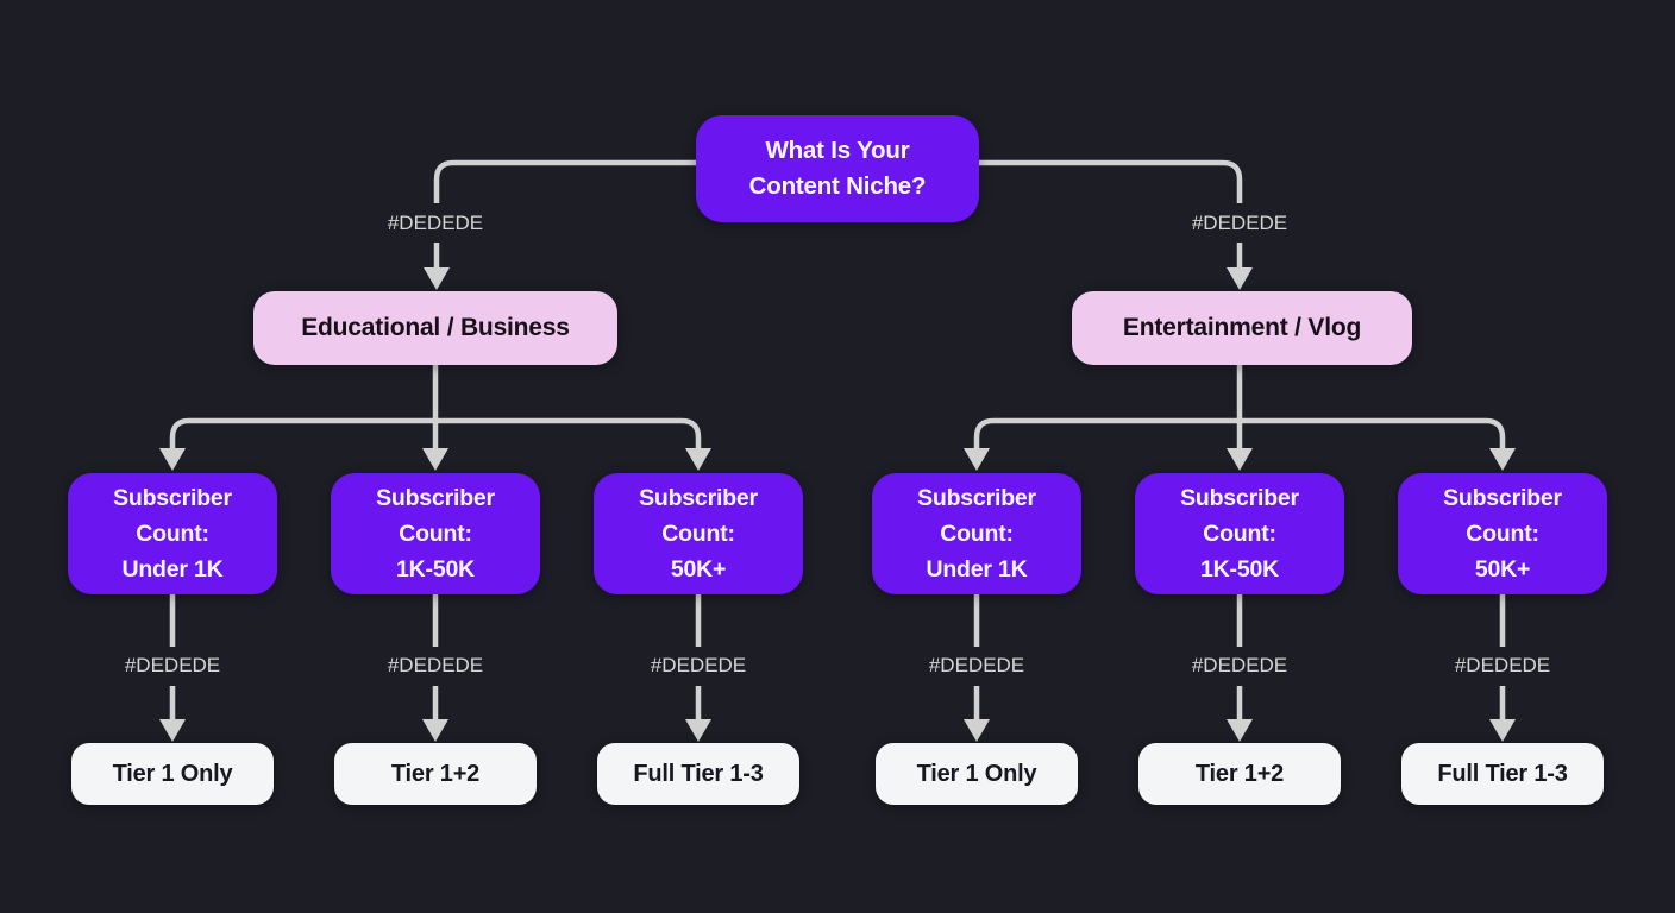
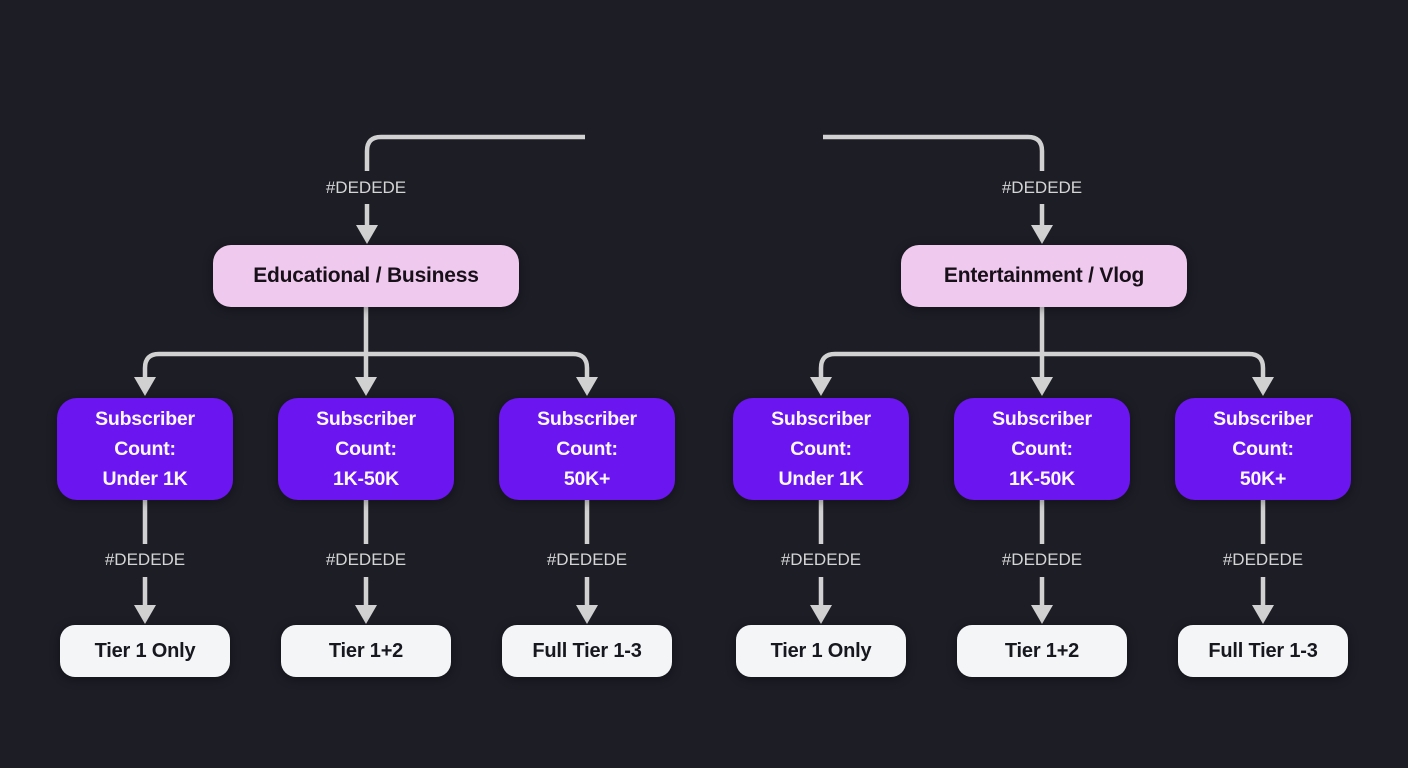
- What Is Your
- Content Niche?
  #DEDEDE
  #DEDEDE
  Educational / Business
  Entertainment / Vlog
  Subscriber
  Count:
  Under 1K
  Subscriber
  Count:
  1K-50K
  Subscriber
  Count:
  50K+
  Subscriber
  Count:
  Under 1K
  Subscriber
  Count:
  1K-50K
  Subscriber
  Count:
  50K+
  #DEDEDE
  #DEDEDE
  #DEDEDE
  #DEDEDE
  #DEDEDE
  #DEDEDE
  Tier 1 Only
  Tier 1+2
  Full Tier 1-3
  Tier 1 Only
  Tier 1+2
  Full Tier 1-3
